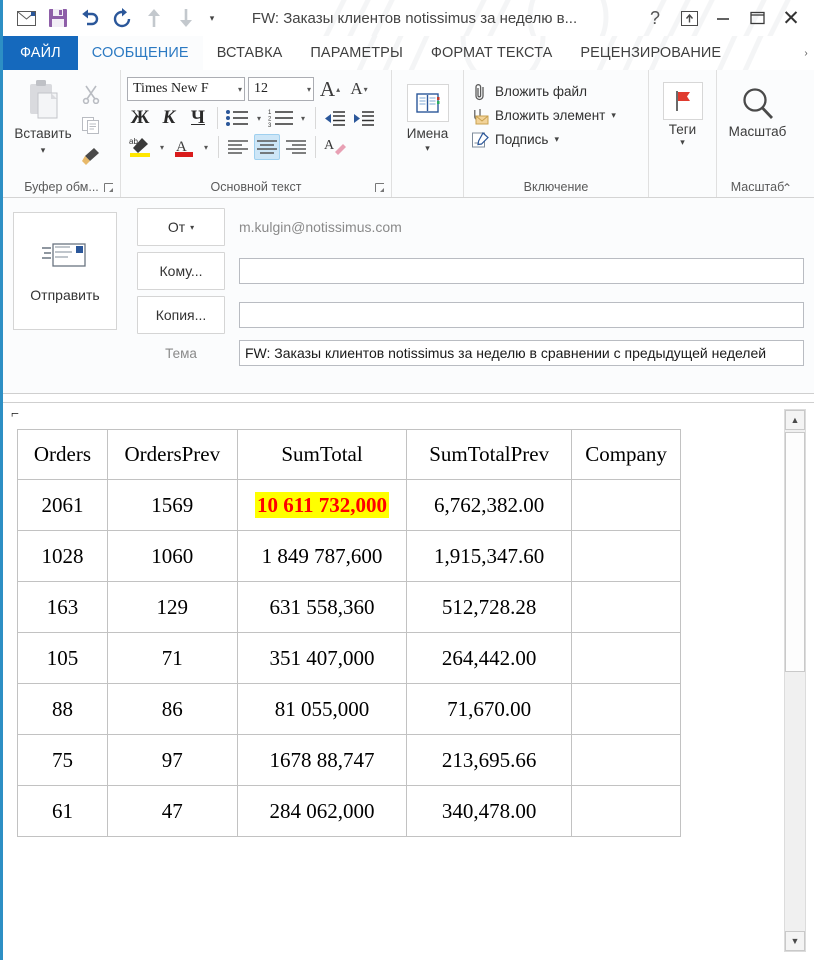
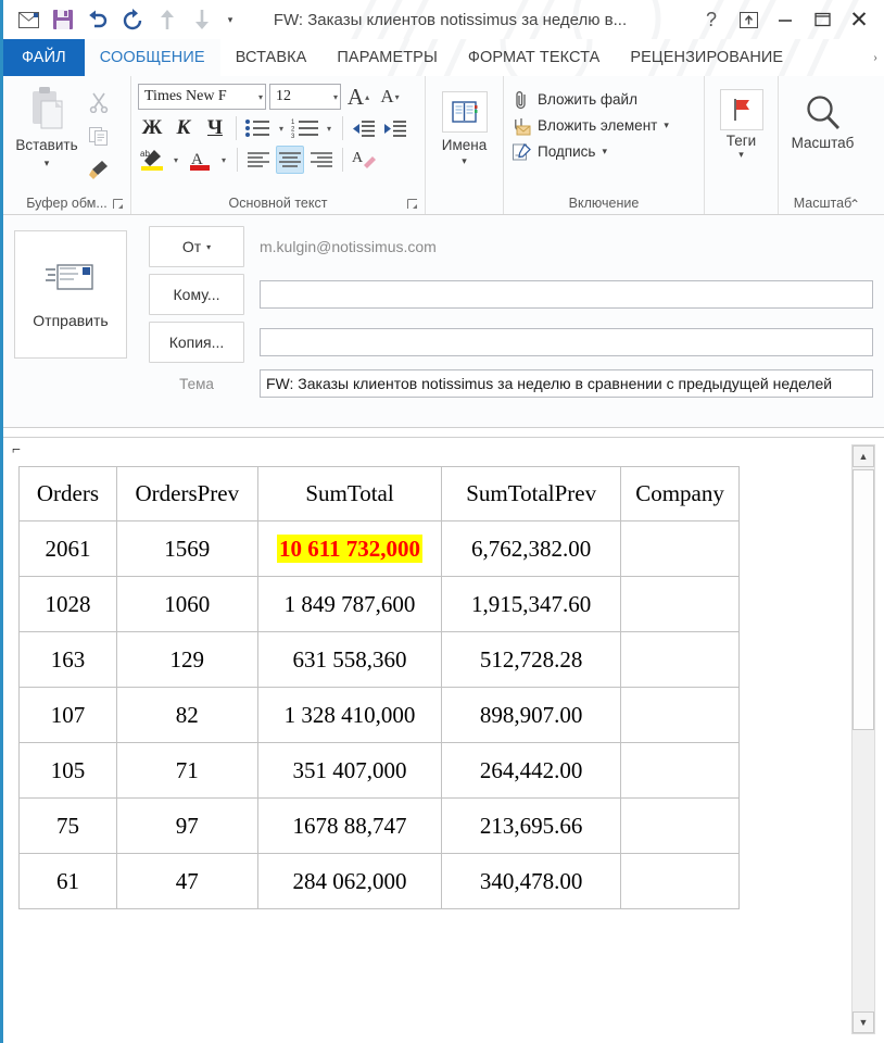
  ▾
  FW: Заказы клиентов notissimus за неделю в...
  ?
  ✕
  ФАЙЛ
  СООБЩЕНИЕ
  ВСТАВКА
  ПАРАМЕТРЫ
  ФОРМАТ ТЕКСТА
  РЕЦЕНЗИРОВАНИЕ
  ›
  Вставить
  ▾
  Буфер обм...
  Times New F
  ▾
  12
  ▾
  A
  ▴
  A
  ▾
  Ж
  К
  Ч
  ▾
  ▾
  ab
  ▾
  A
  ▾
  A
  Основной текст
  Имена
  ▾
  Вложить файл
  Вложить элемент
  ▾
  Подпись
  ▾
  Включение
  Теги
  ▾
  Масштаб
  Масштаб
  ⌃
  Отправить
  От
  ▾
  m.kulgin@notissimus.com
  Кому...
  Копия...
  Тема
  FW: Заказы клиентов notissimus за неделю в сравнении с предыдущей неделей
  ⌐
  Orders	OrdersPrev	SumTotal	SumTotalPrev	Company
  2061	1569	10 611 732,000	6,762,382.00
  1028	1060	1 849 787,600	1,915,347.60
  163	129	631 558,360	512,728.28
+ 107	82	1 328 410,000	898,907.00
  105	71	351 407,000	264,442.00
- 88	86	81 055,000	71,670.00
  75	97	1678 88,747	213,695.66
  61	47	284 062,000	340,478.00
  ▲
  ▼
